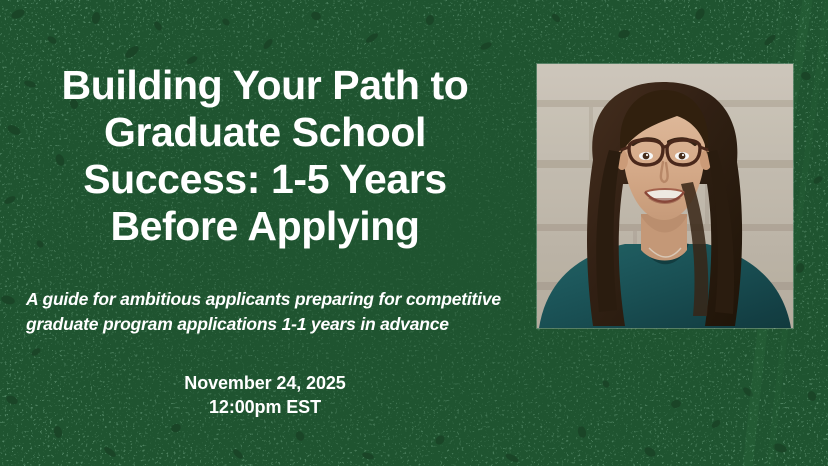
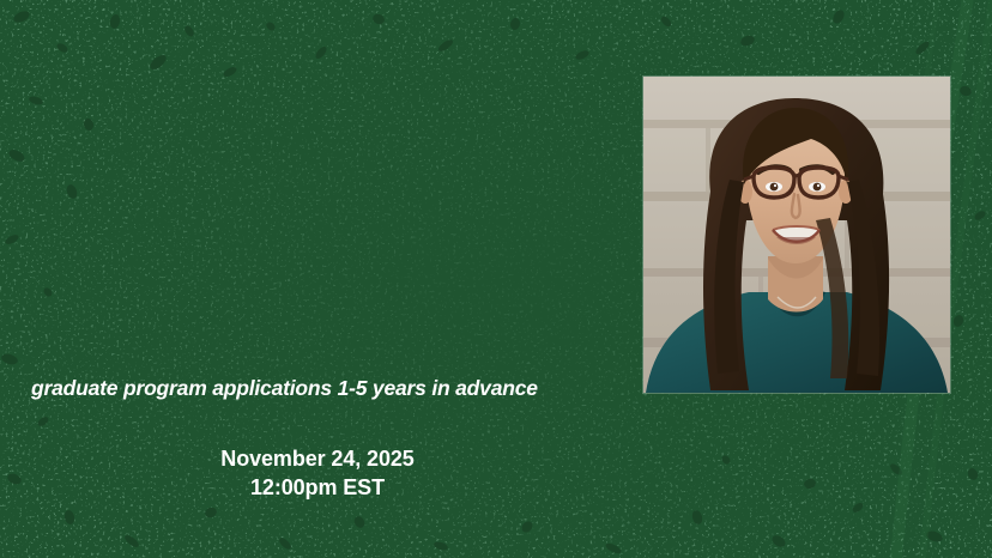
- Building Your Path to
- Graduate School
- Success: 1-5 Years
- Before Applying
- A guide for ambitious applicants preparing for competitive
- graduate program applications 1-1 years in advance
+ graduate program applications 1-5 years in advance
  November 24, 2025
  12:00pm EST
